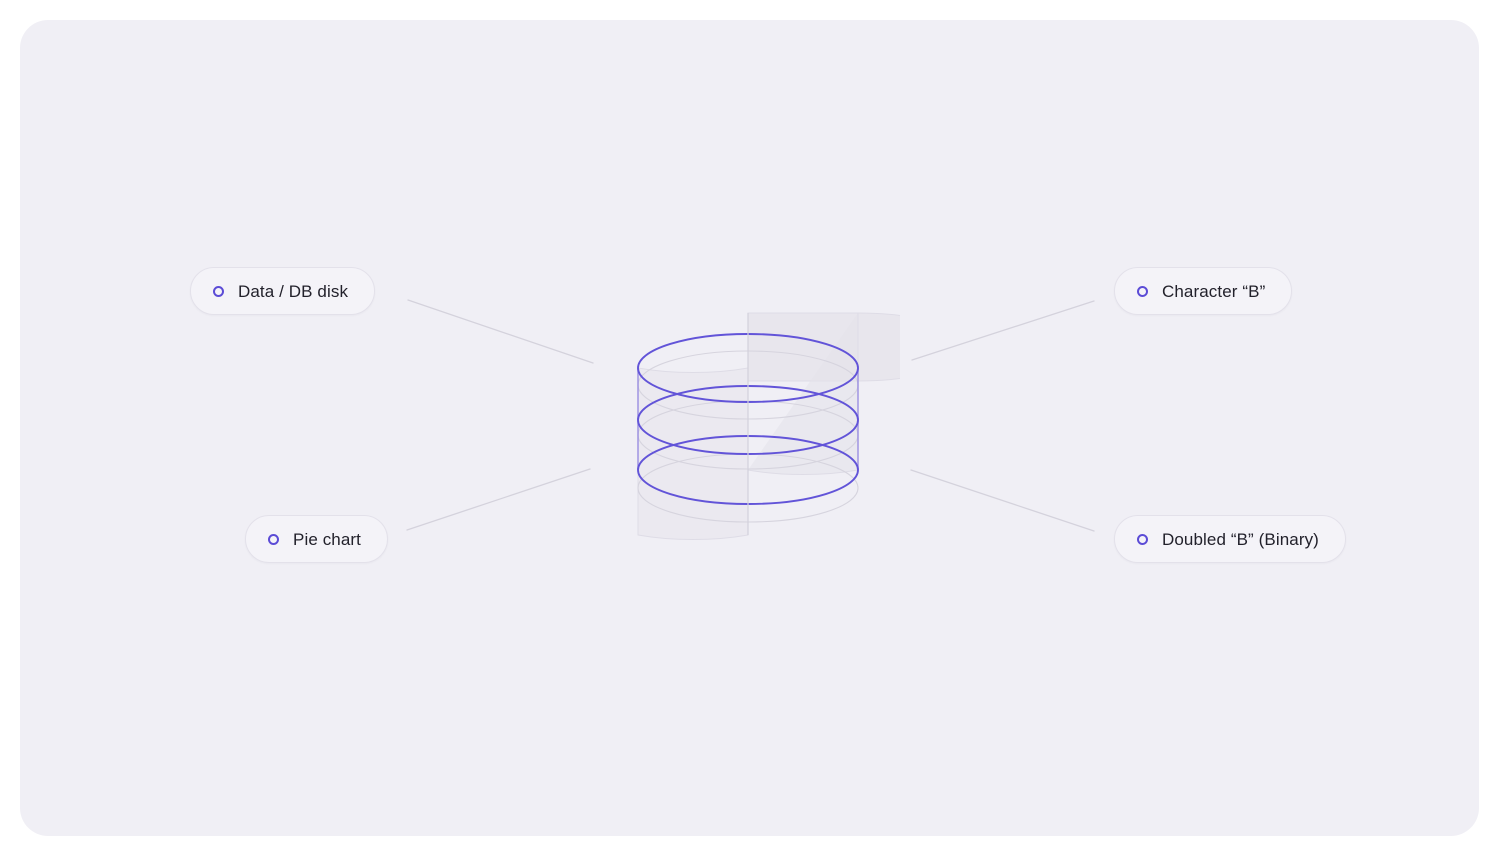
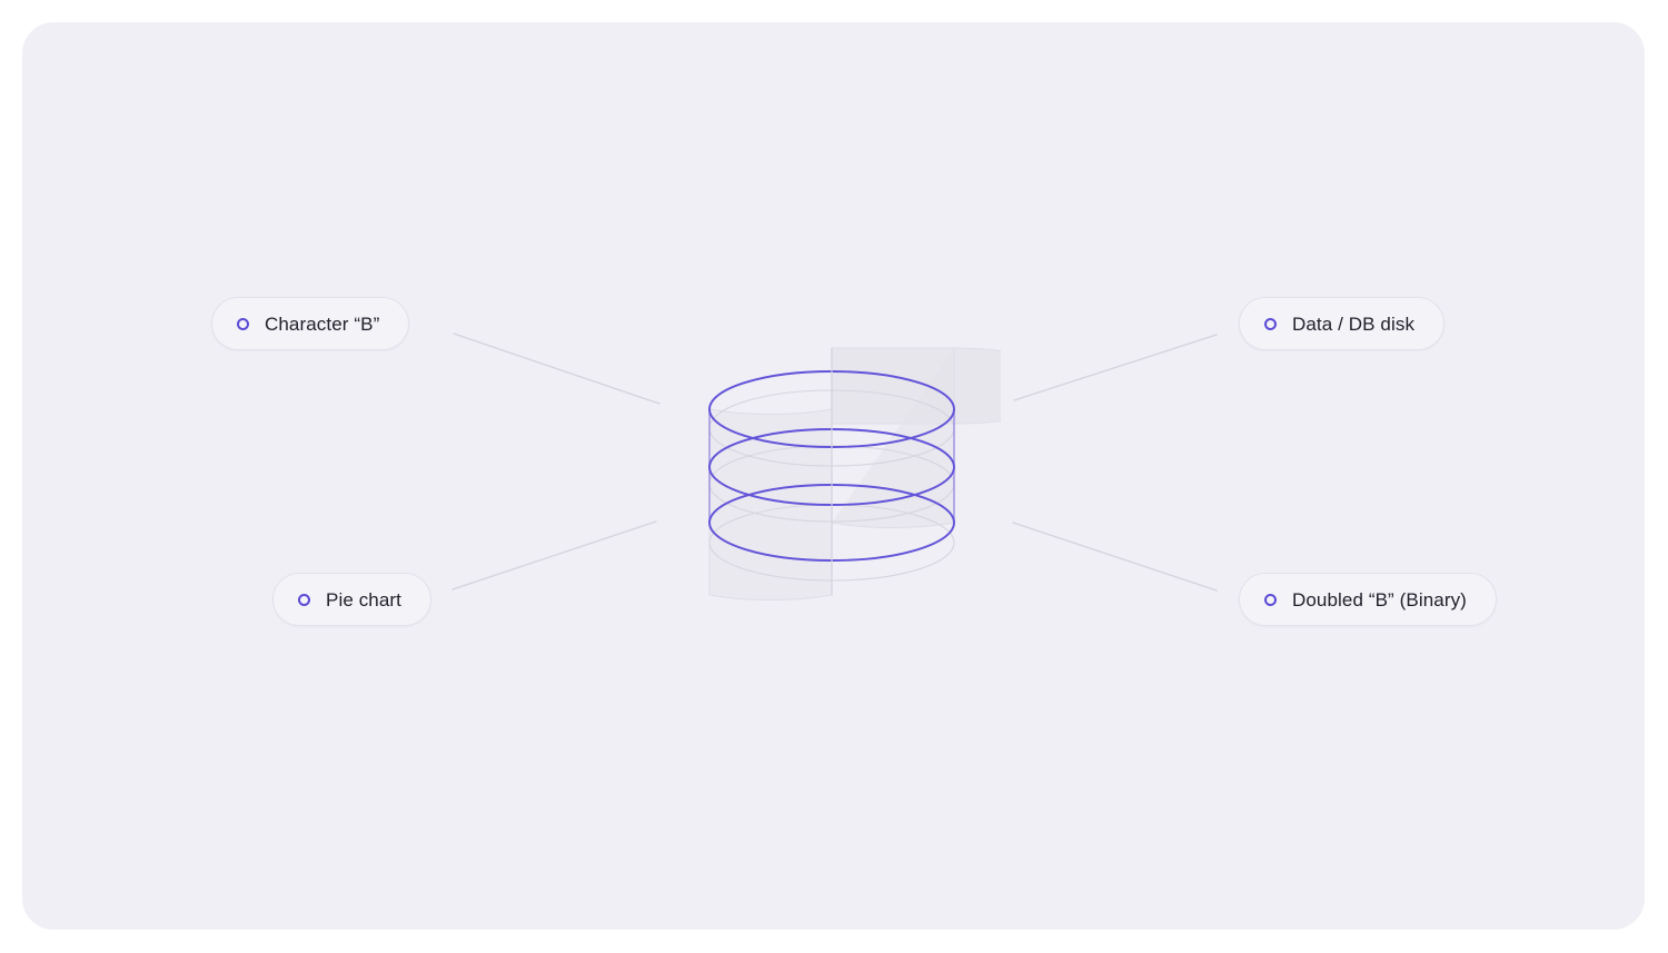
- Data / DB disk
+ Character “B”
  Pie chart
- Character “B”
+ Data / DB disk
  Doubled “B” (Binary)
